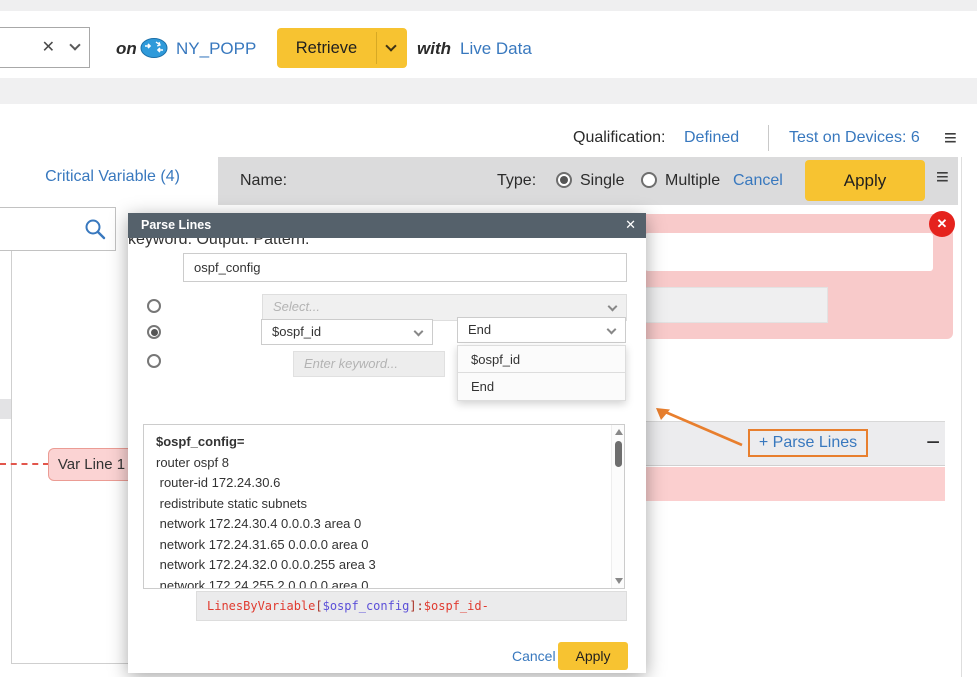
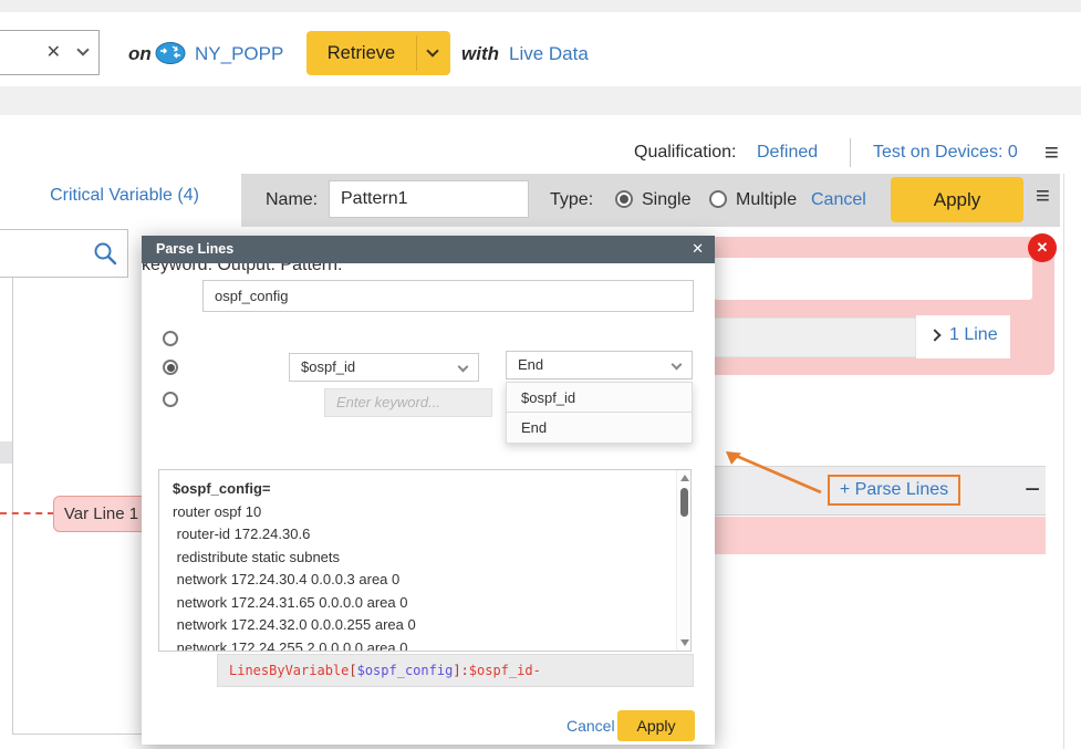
  ✕
  on
  NY_POPP
  Retrieve
  with
  Live Data
  Qualification:
  Defined
- Test on Devices: 6
+ Test on Devices: 0
  ≡
  Name:
+ Pattern1
  Type:
  Single
  Multiple
  Cancel
  Apply
  ≡
  Critical Variable (4)
  Var Line 1
+ 1 Line
  ✕
  + Parse Lines
  −
  Parse Lines
  ✕
  ospf_config
- Select...
  $ospf_id
  End
  Enter keyword...
  $ospf_id
  End
  Output:
  $ospf_config=
- router ospf 8
+ router ospf 10
  router-id 172.24.30.6
  redistribute static subnets
  network 172.24.30.4 0.0.0.3 area 0
  network 172.24.31.65 0.0.0.0 area 0
- network 172.24.32.0 0.0.0.255 area 3
+ network 172.24.32.0 0.0.0.255 area 0
  network 172.24.255.2 0.0.0.0 area 0
  Pattern:
  LinesByVariable[$ospf_config]:$ospf_id-
  Cancel
  Apply
